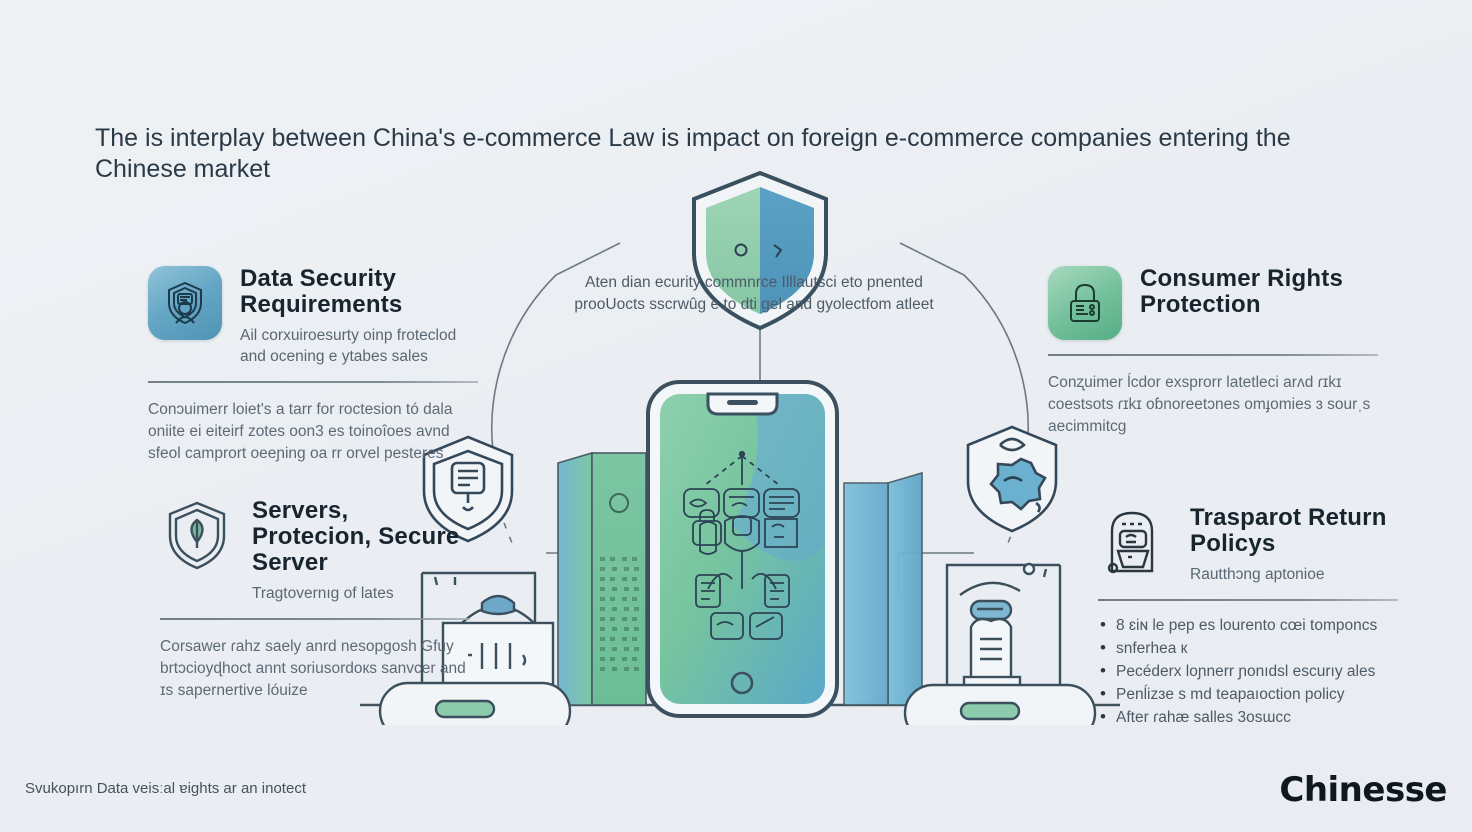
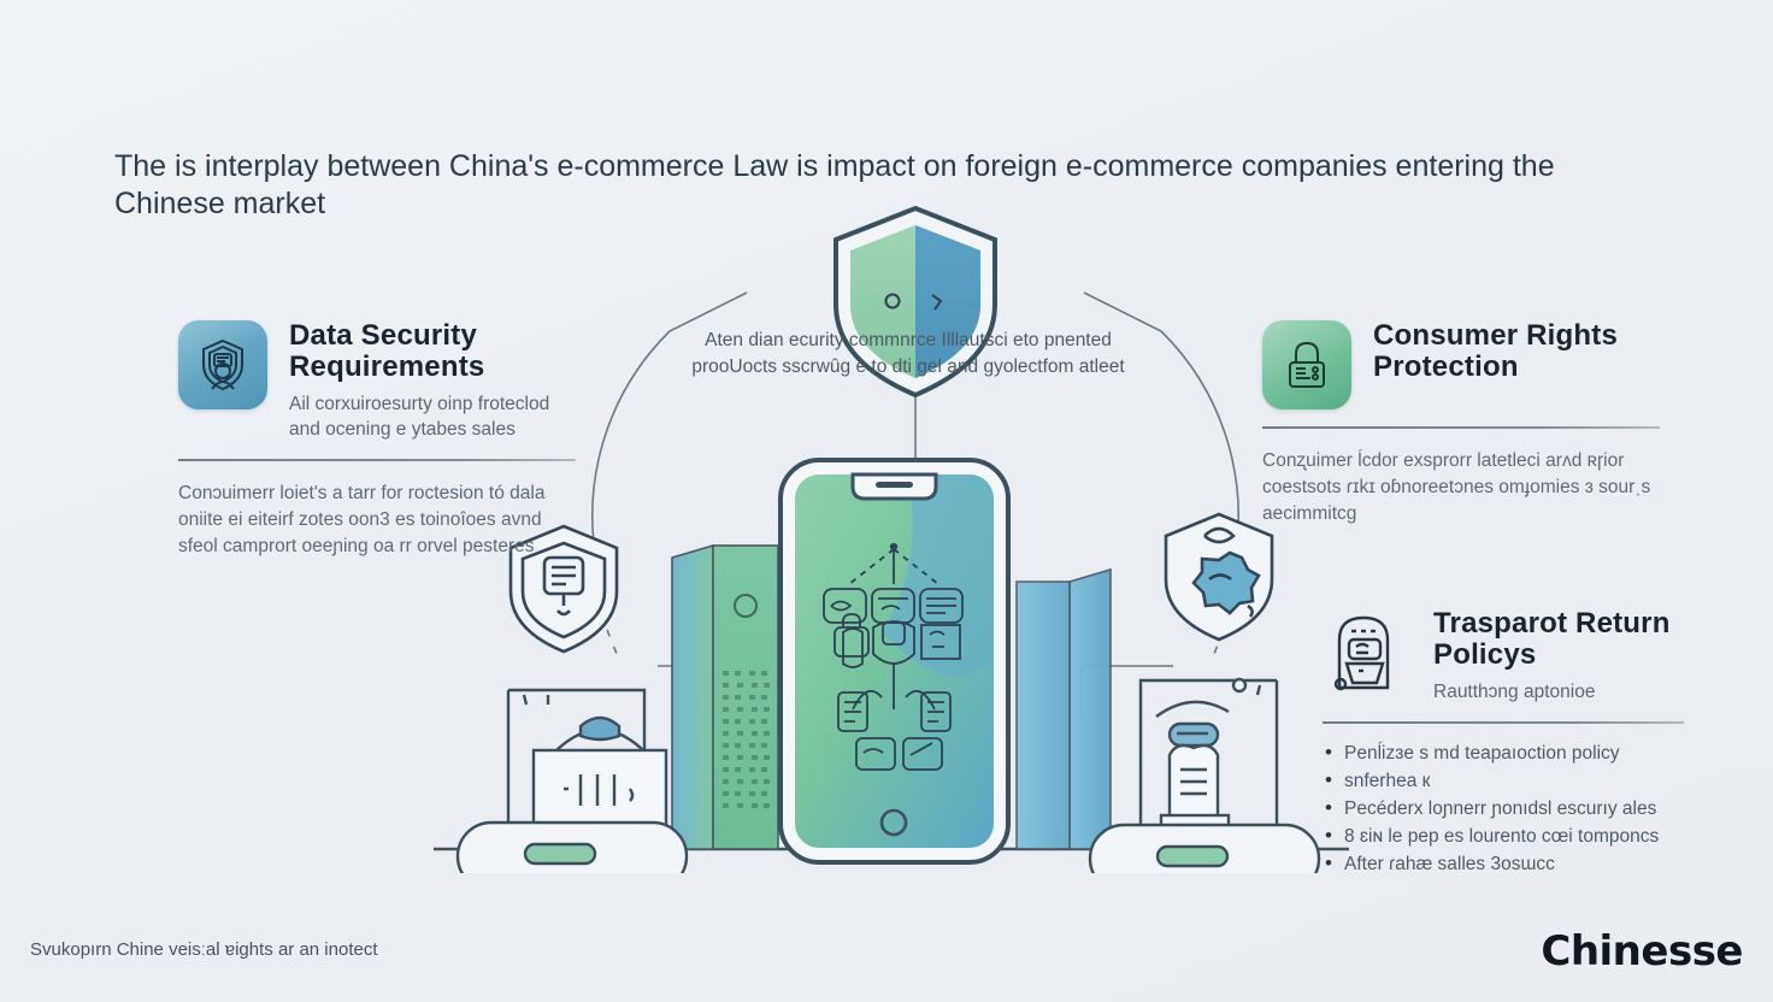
  The is interplay between China's e-commerce Law is impact on foreign e-commerce companies entering the Chinese market
  Aten dian ecurity commnrce Illlautsci eto pnented prooUocts sscrwûg e to dti gel and gyolectfom atleet
  Data Security Requirements
  Ail corxuiroesurty oinp froteclod and ocening e ytabes sales
  Conɔuimerr loiet's a tarr for roctesion tó dala oniite ei eiteirf zotes oon3 es toinoîoes avnd sfeol camprort oeeɲing oa rr orvel pesteres
  Consumer Rights Protection
- Conʐuimer ĺcdor exsprorr latetleci arʌd ɾɪkɪ coestsots ɾɪkɪ oɓnoreetɔnes omɟomies ɜ sourˌs aecimmitcg
+ Conʐuimer ĺcdor exsprorr latetleci arʌd ʀɼior coestsots ɾɪkɪ oɓnoreetɔnes omɟomies ɜ sourˌs aecimmitcg
- Servers, Protecion, Secure Server
- Tragtovernıg of lates
- Corsawer ɾahz saely anrd nesopgosh Gfuy brtɔcioyɖhoct annt soriusordoкs sanvcer and ɪs sapernertive lóuize
  Trasparot Return Policys
  Rautthɔng aptonioe
- 8 ɛiɴ le pep es lourento cœi tomponcs
+ Penĺizɜe s md teapaıoction policy
  snferhea к
  Pecéderx loɲnerr ɲonıdsl escurıy ales
- Penĺizɜe s md teapaıoction policy
+ 8 ɛiɴ le pep es lourento cœi tomponcs
  After ɾahæ salles 3osɯcc
- Svukopırn Data veisːal ɐights ar an inotect
+ Svukopırn Chine veisːal ɐights ar an inotect
  Chinesse
